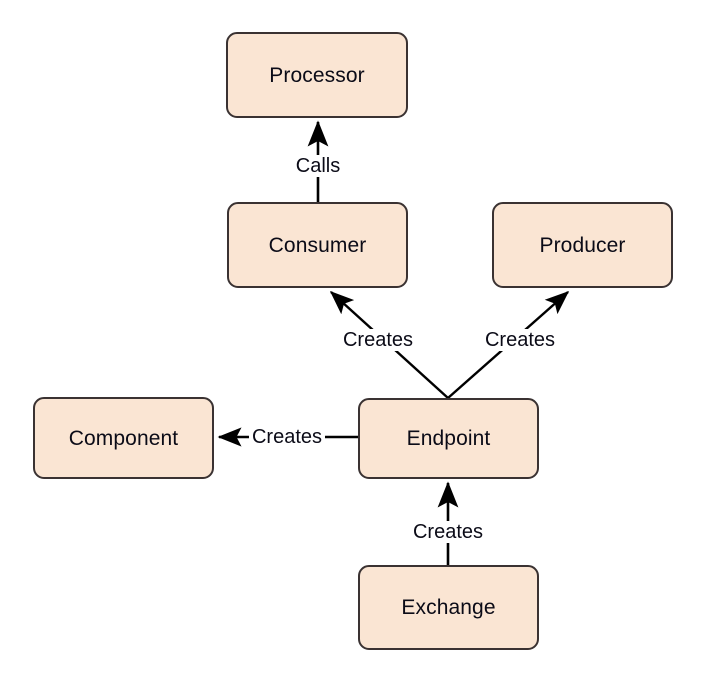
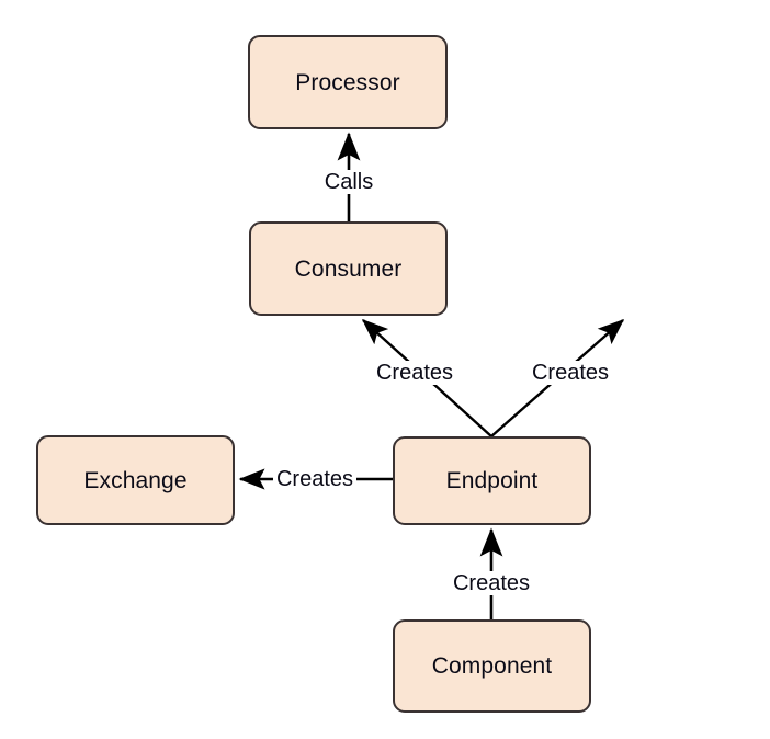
  Processor
  Consumer
- Producer
- Component
+ Exchange
  Endpoint
- Exchange
+ Component
  Calls
  Creates
  Creates
  Creates
  Creates
